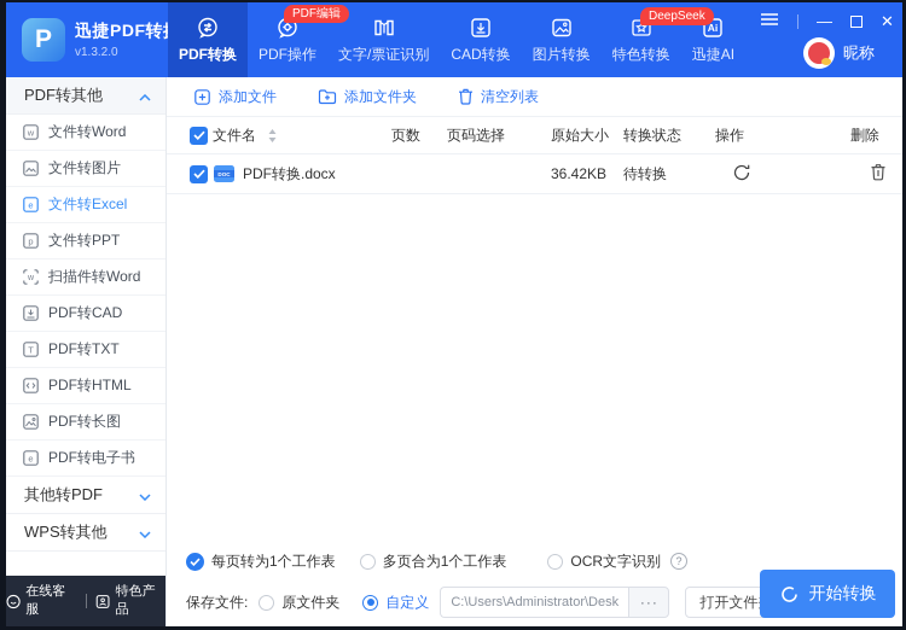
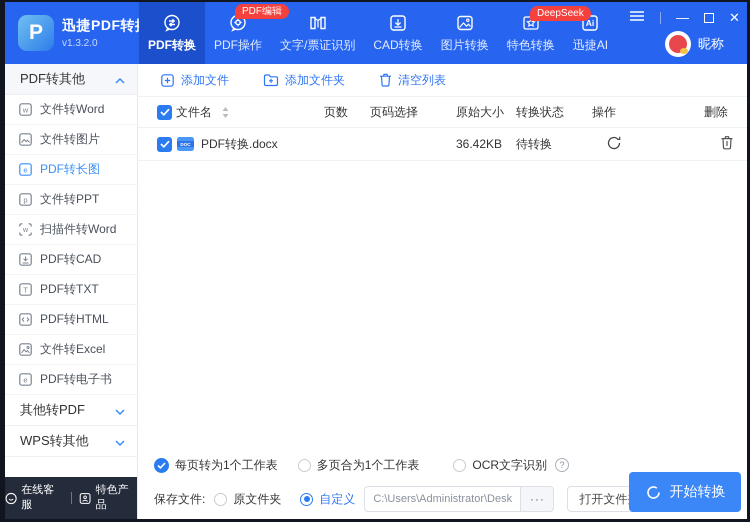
  P
  迅捷PDF转
  v1.3.2.0
  PDF转换
  PDF操作
  文字/票证识别
  CAD转换
  图片转换
  特色转换
  Ai
  迅捷AI
  PDF编辑
  DeepSeek
  —
  ✕
  昵称
  PDF转其他
  w
  文件转Word
  文件转图片
  e
- 文件转Excel
+ PDF转长图
  p
  文件转PPT
  扫描件转Word
  PDF转CAD
  T
  PDF转TXT
  PDF转HTML
- PDF转长图
+ 文件转Excel
  e
  PDF转电子书
  其他转PDF
  WPS转其他
  在线客服
  特色产品
  添加文件
  添加文件夹
  清空列表
  文件名
  页数
  页码选择
  原始大小
  转换状态
  操作
  删除
  PDF转换.docx
  36.42KB
  待转换
  每页转为1个工作表
  多页合为1个工作表
  OCR文字识别
  ?
  保存文件:
  原文件夹
  自定义
  C:\Users\Administrator\Desk
  ···
  打开文件
  开始转换
